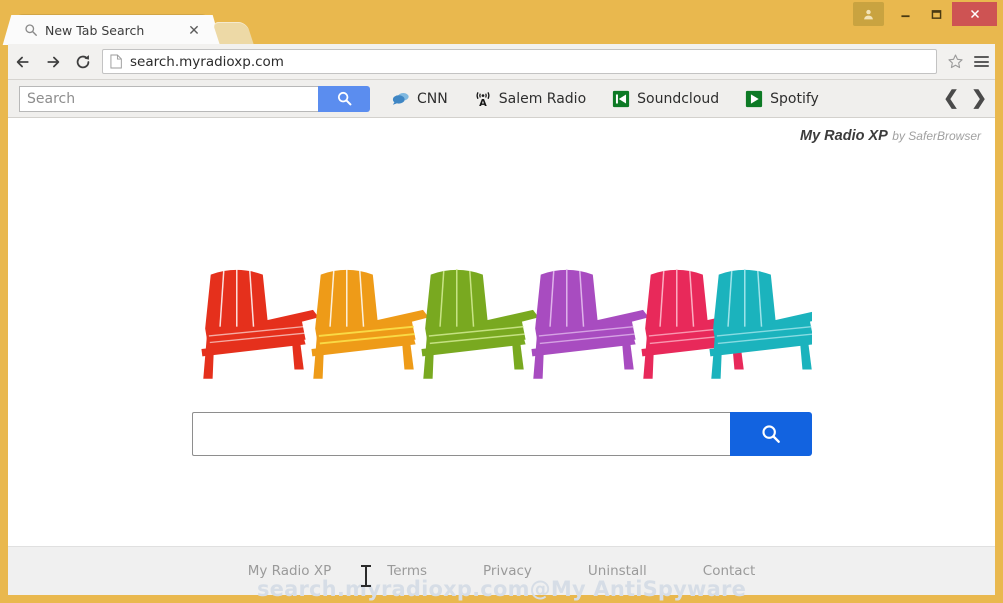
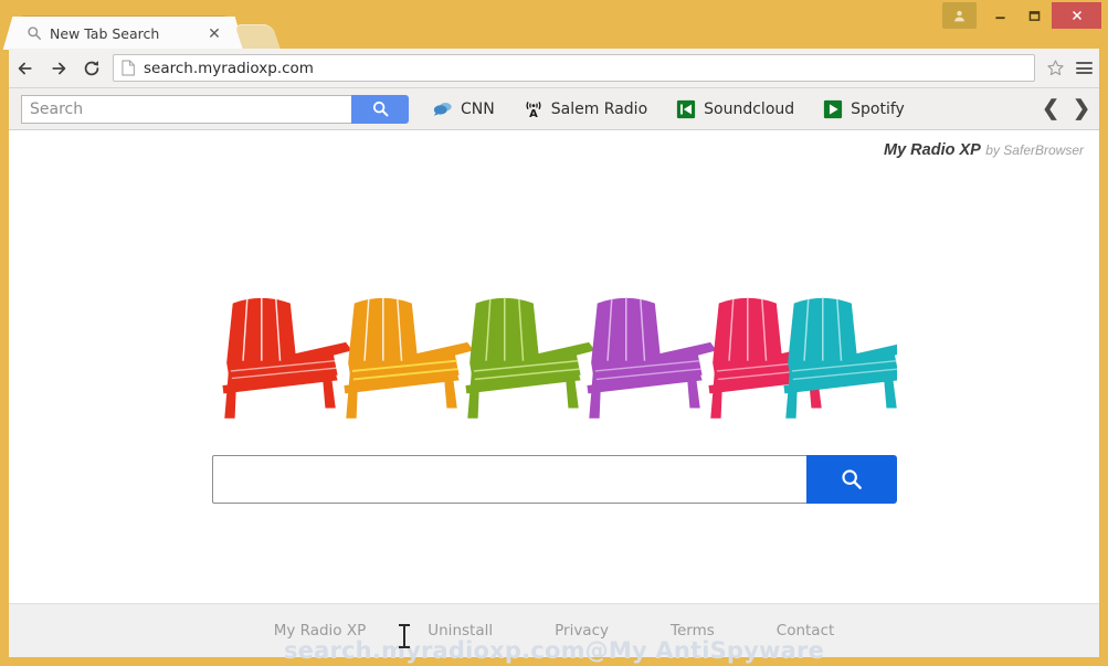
  New Tab Search
  ✕
  search.myradioxp.com
  Search
  CNN
  A
  Salem Radio
  Soundcloud
  Spotify
  ❮
  ❯
  My Radio XP by SaferBrowser
  My Radio XP
- Terms
+ Uninstall
  Privacy
- Uninstall
+ Terms
  Contact
  search.myradioxp.com@My AntiSpyware
